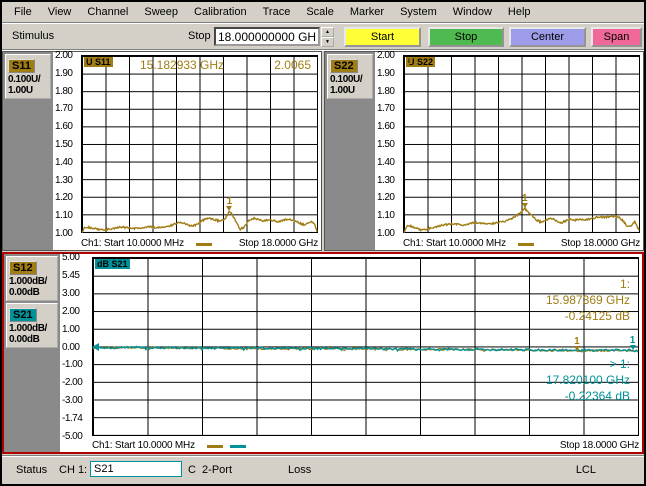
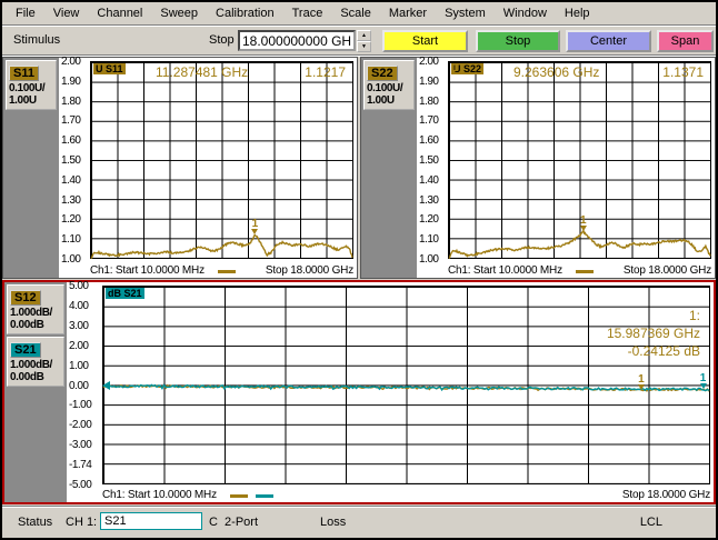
  File
  View
  Channel
  Sweep
  Calibration
  Trace
  Scale
  Marker
  System
  Window
  Help
  Stimulus
  Stop
  18.000000000 GH
  Start
  Stop
  Center
  Span
  S11
  0.100U/
  1.00U
  2.00
  1.90
  1.80
  1.70
  1.60
  1.50
  1.40
  1.30
  1.20
  1.10
  1.00
  U S11
- 15.182933 GHz
+ 11.287481 GHz
- 2.0065
+ 1.1217
  1
  Ch1: Start 10.0000 MHz
  Stop 18.0000 GHz
  S22
  0.100U/
  1.00U
  2.00
  1.90
  1.80
  1.70
  1.60
  1.50
  1.40
  1.30
  1.20
  1.10
  1.00
  U S22
+ 9.263606 GHz
+ 1.1371
  1
  1
  Ch1: Start 10.0000 MHz
  Stop 18.0000 GHz
  S12
  1.000dB/
  0.00dB
  S21
  1.000dB/
  0.00dB
  5.00
- 5.45
+ 4.00
  3.00
  2.00
  1.00
  0.00
  -1.00
  -2.00
  -3.00
  -1.74
  -5.00
  dB S21
  1: 15.987369 GHz -0.24125 dB
- > 1: 17.820100 GHz -0.22364 dB
  1
  1
  Ch1: Start 10.0000 MHz
  Stop 18.0000 GHz
  Status
  CH 1:
  S21
  C 2-Port
  Loss
  LCL
